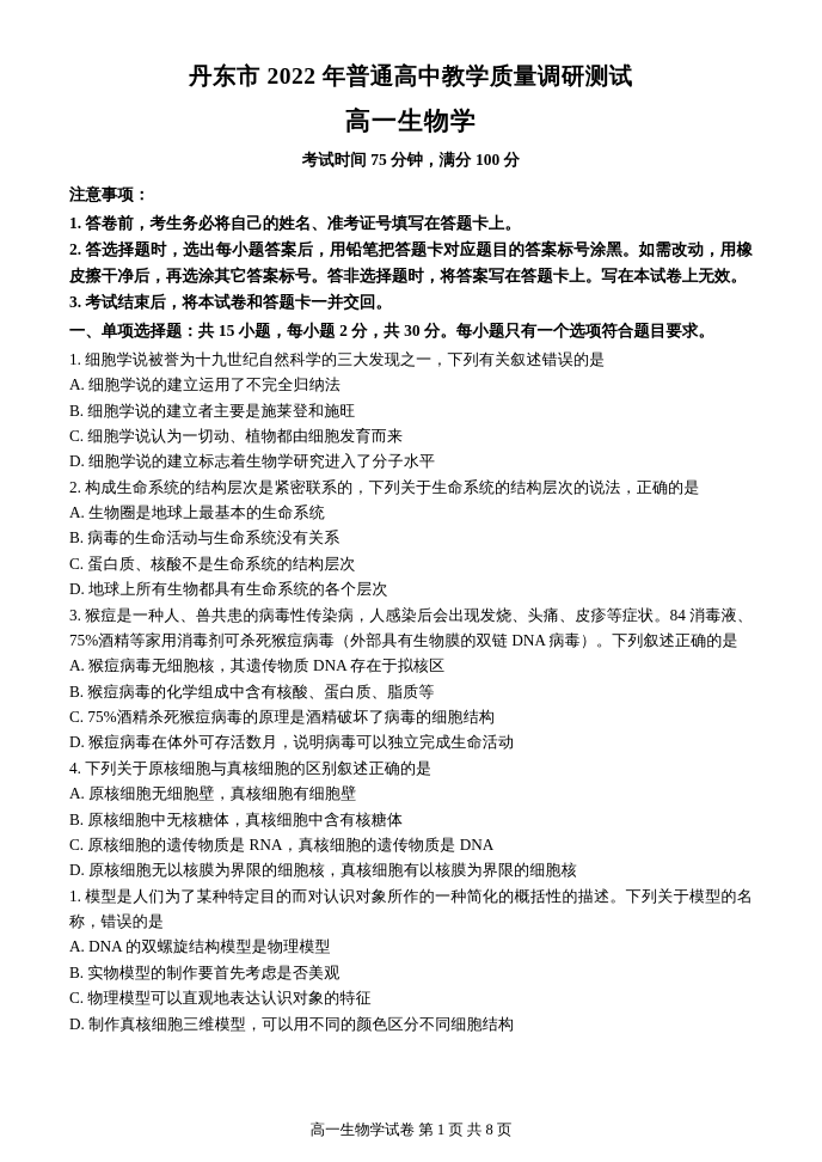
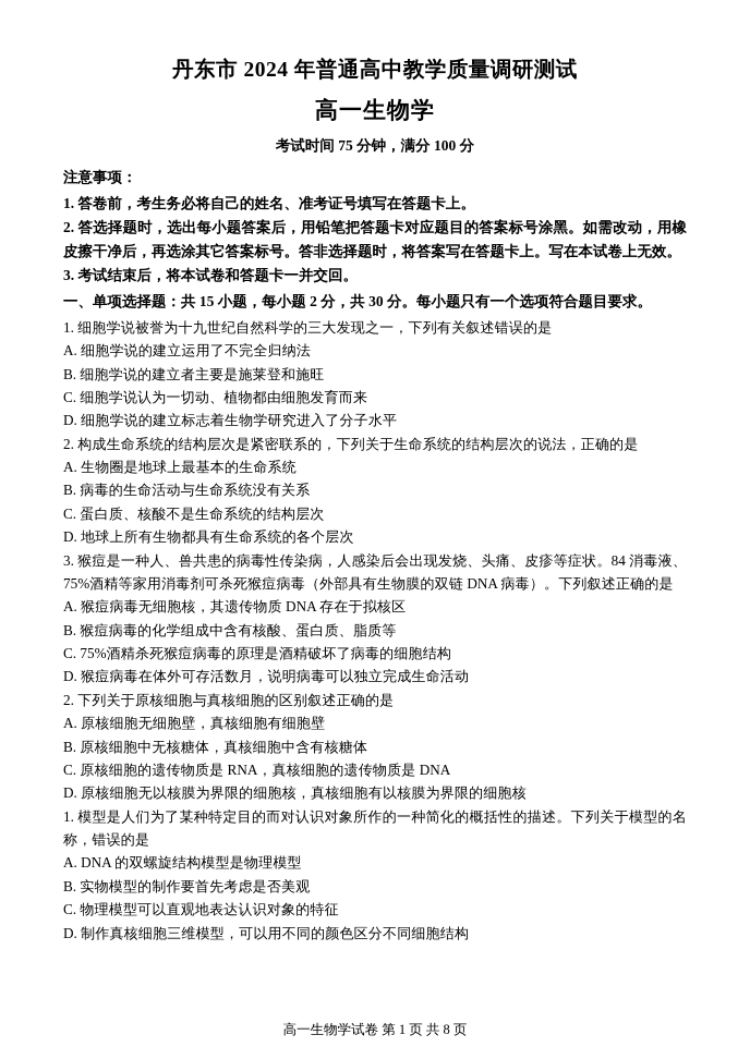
- 丹东市 2022 年普通高中教学质量调研测试
+ 丹东市 2024 年普通高中教学质量调研测试
  高一生物学
  考试时间 75 分钟，满分 100 分
  注意事项：
  1. 答卷前，考生务必将自己的姓名、准考证号填写在答题卡上。
  2. 答选择题时，选出每小题答案后，用铅笔把答题卡对应题目的答案标号涂黑。如需改动，用橡皮擦干净后，再选涂其它答案标号。答非选择题时，将答案写在答题卡上。写在本试卷上无效。
  3. 考试结束后，将本试卷和答题卡一并交回。
  一、单项选择题：共 15 小题，每小题 2 分，共 30 分。每小题只有一个选项符合题目要求。
  1. 细胞学说被誉为十九世纪自然科学的三大发现之一，下列有关叙述错误的是
  A. 细胞学说的建立运用了不完全归纳法
  B. 细胞学说的建立者主要是施莱登和施旺
  C. 细胞学说认为一切动、植物都由细胞发育而来
  D. 细胞学说的建立标志着生物学研究进入了分子水平
  2. 构成生命系统的结构层次是紧密联系的，下列关于生命系统的结构层次的说法，正确的是
  A. 生物圈是地球上最基本的生命系统
  B. 病毒的生命活动与生命系统没有关系
  C. 蛋白质、核酸不是生命系统的结构层次
  D. 地球上所有生物都具有生命系统的各个层次
  3. 猴痘是一种人、兽共患的病毒性传染病，人感染后会出现发烧、头痛、皮疹等症状。84 消毒液、75%酒精等家用消毒剂可杀死猴痘病毒（外部具有生物膜的双链 DNA 病毒）。下列叙述正确的是
  A. 猴痘病毒无细胞核，其遗传物质 DNA 存在于拟核区
  B. 猴痘病毒的化学组成中含有核酸、蛋白质、脂质等
  C. 75%酒精杀死猴痘病毒的原理是酒精破坏了病毒的细胞结构
  D. 猴痘病毒在体外可存活数月，说明病毒可以独立完成生命活动
- 4. 下列关于原核细胞与真核细胞的区别叙述正确的是
+ 2. 下列关于原核细胞与真核细胞的区别叙述正确的是
  A. 原核细胞无细胞壁，真核细胞有细胞壁
  B. 原核细胞中无核糖体，真核细胞中含有核糖体
  C. 原核细胞的遗传物质是 RNA，真核细胞的遗传物质是 DNA
  D. 原核细胞无以核膜为界限的细胞核，真核细胞有以核膜为界限的细胞核
  1. 模型是人们为了某种特定目的而对认识对象所作的一种简化的概括性的描述。下列关于模型的名称，错误的是
  A. DNA 的双螺旋结构模型是物理模型
  B. 实物模型的制作要首先考虑是否美观
  C. 物理模型可以直观地表达认识对象的特征
  D. 制作真核细胞三维模型，可以用不同的颜色区分不同细胞结构
  高一生物学试卷 第 1 页 共 8 页
